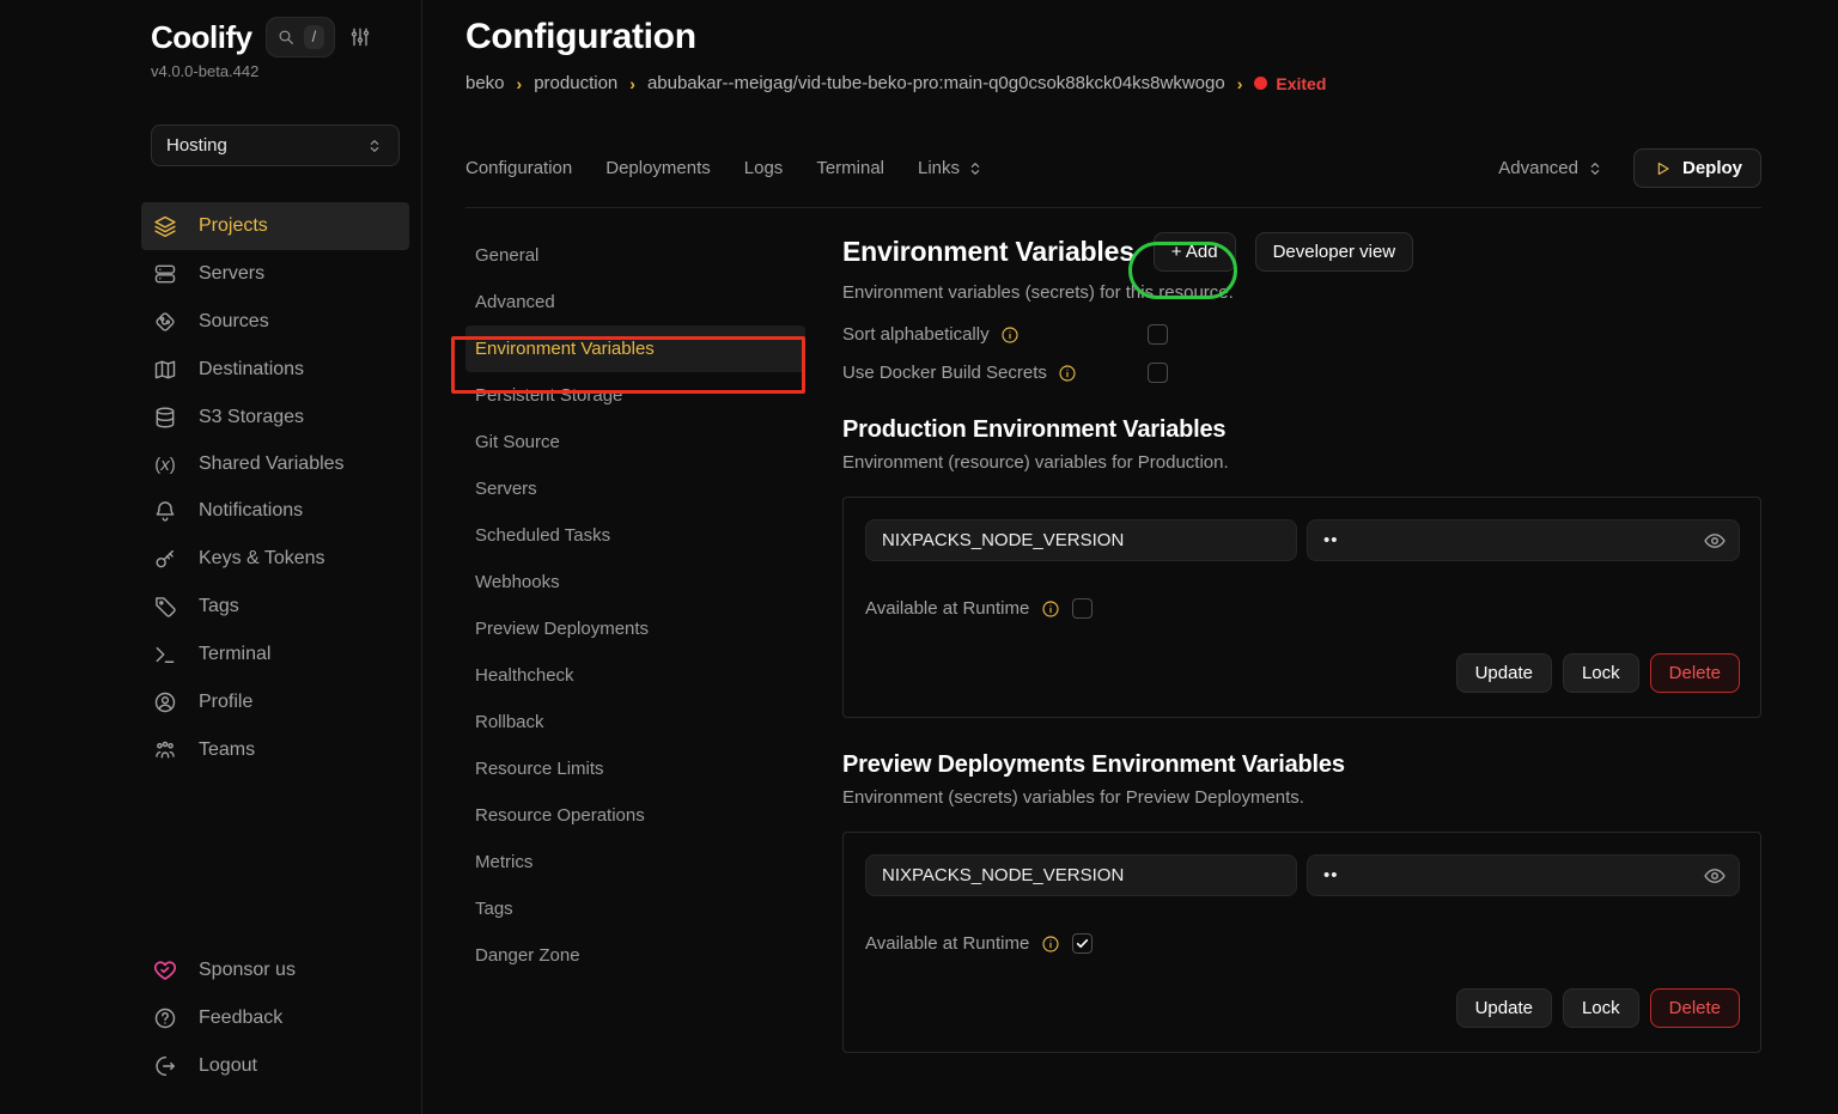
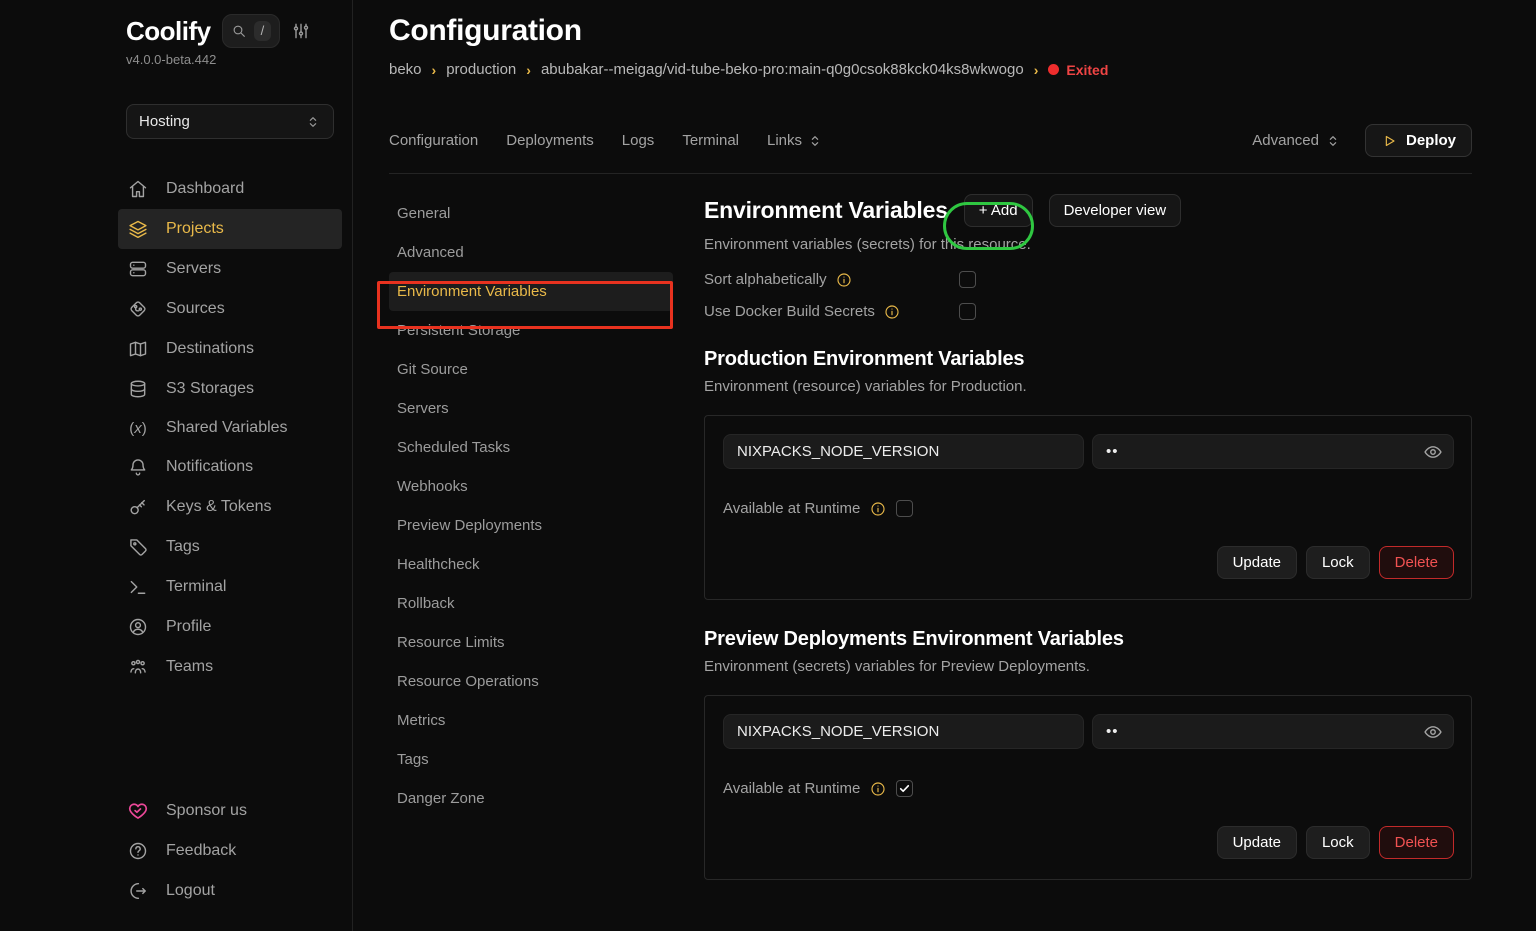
  Coolify
  /
  v4.0.0-beta.442
  Hosting
+ Dashboard
  Projects
  Servers
  Sources
  Destinations
  S3 Storages
  (x)
  Shared Variables
  Notifications
  Keys & Tokens
  Tags
  Terminal
  Profile
  Teams
  Sponsor us
  Feedback
  Logout
  Configuration
  beko
  ›
  production
  ›
  abubakar--meigag/vid-tube-beko-pro:main-q0g0csok88kck04ks8wkwogo
  ›
  Exited
  Configuration
  Deployments
  Logs
  Terminal
  Links
  Advanced
  Deploy
  General
  Advanced
  Environment Variables
  Persistent Storage
  Git Source
  Servers
  Scheduled Tasks
  Webhooks
  Preview Deployments
  Healthcheck
  Rollback
  Resource Limits
  Resource Operations
  Metrics
  Tags
  Danger Zone
  Environment Variables
  + Add
  Developer view
  Environment variables (secrets) for this resource.
  Sort alphabetically
  Use Docker Build Secrets
  Production Environment Variables
  Environment (resource) variables for Production.
  NIXPACKS_NODE_VERSION
  ••
  Available at Runtime
  Update
  Lock
  Delete
  Preview Deployments Environment Variables
  Environment (secrets) variables for Preview Deployments.
  NIXPACKS_NODE_VERSION
  ••
  Available at Runtime
  Update
  Lock
  Delete
